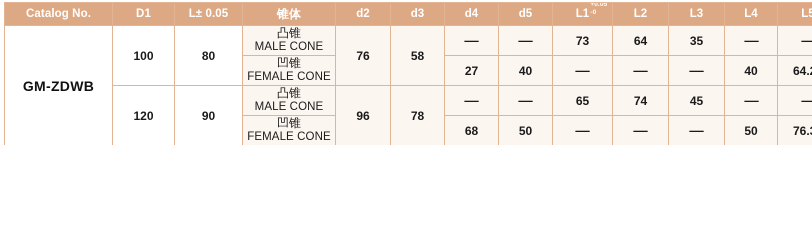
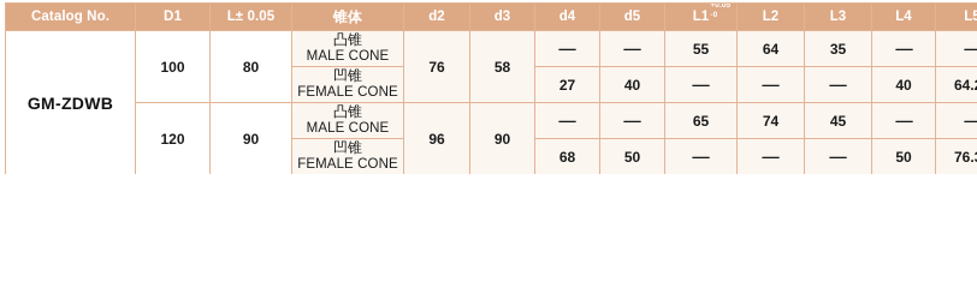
  Catalog No.	D1	L± 0.05	锥体	d2	d3	d4	d5	L1	L2	L3	L4	L
- GM-ZDWB	100	80	凸锥 MALE CONE	76	58	—	—	73	64	35	—	—
+ GM-ZDWB	100	80	凸锥 MALE CONE	76	58	—	—	55	64	35	—	—
  凹锥 FEMALE CONE	27	40	—	—	—	40	64.
- 120	90	凸锥 MALE CONE	96	78	—	—	65	74	45	—	—
+ 120	90	凸锥 MALE CONE	96	90	—	—	65	74	45	—	—
  凹锥 FEMALE CONE	68	50	—	—	—	50	76.
